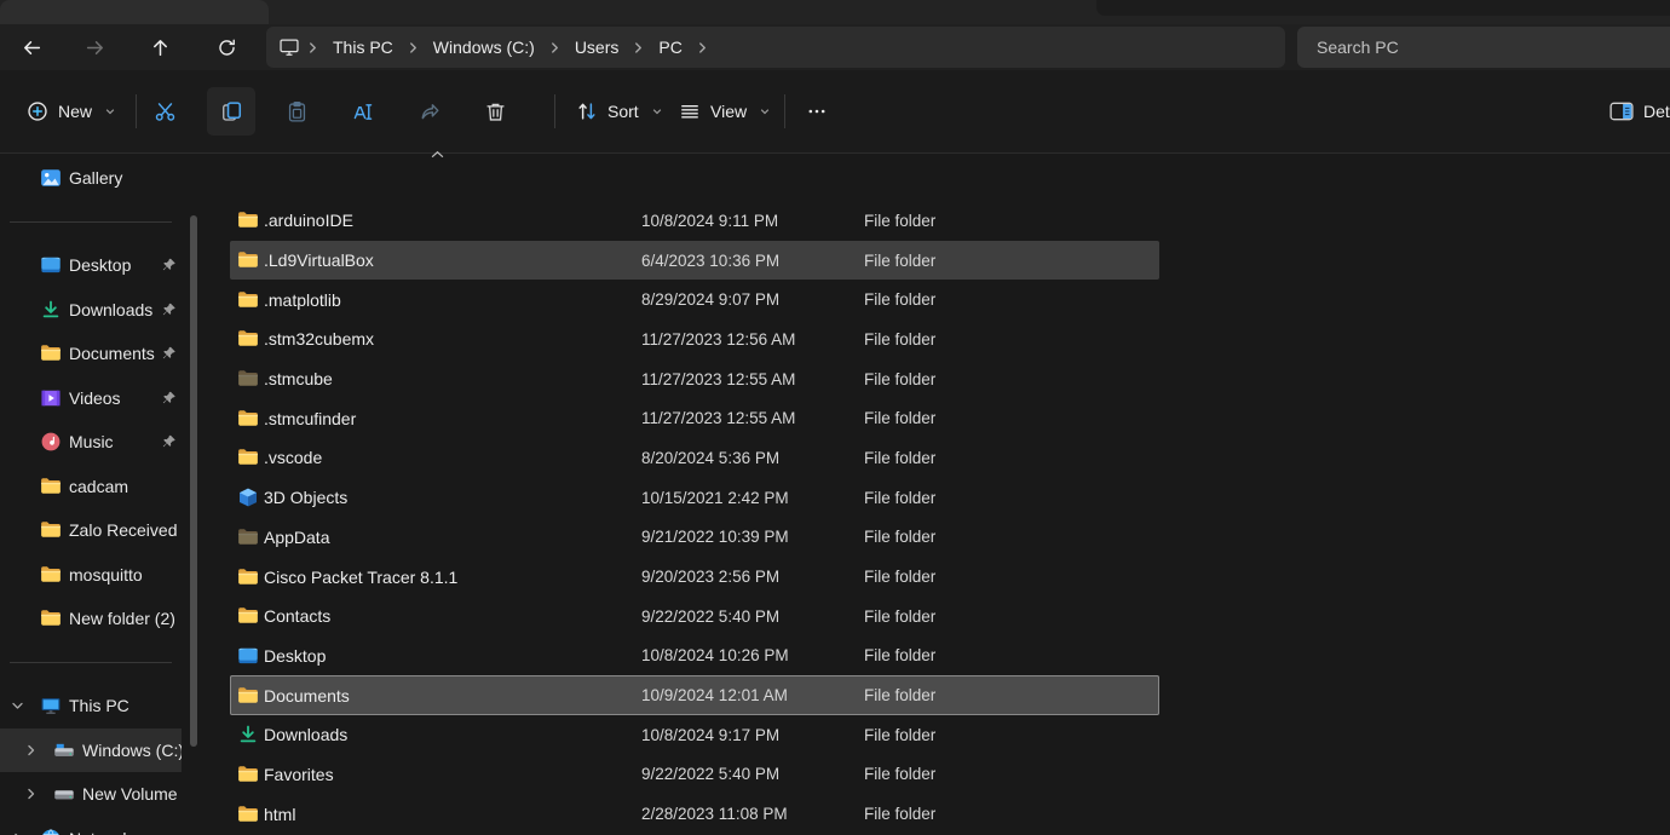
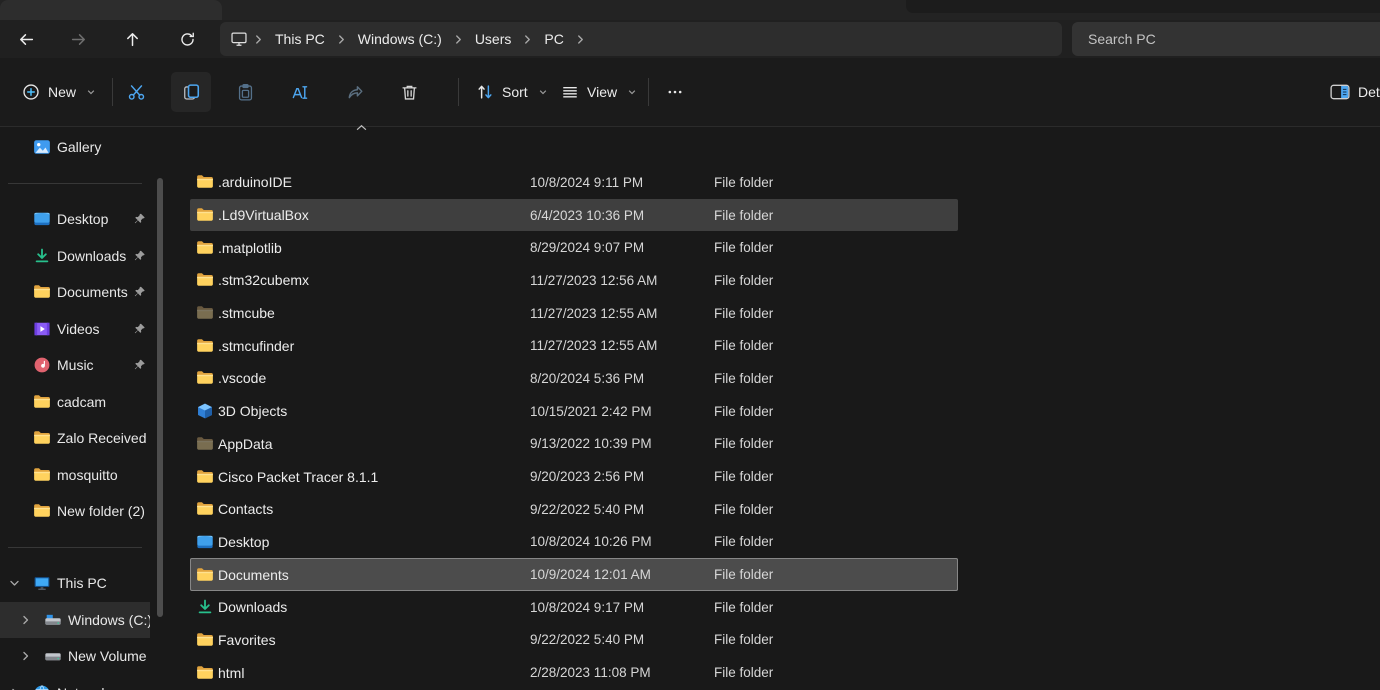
  This PC
  Windows (C:)
  Users
  PC
  Search PC
  New
  Sort
  View
  Gallery
  Desktop
  Downloads
  Documents
  Videos
  Music
  cadcam
  Zalo Received
  mosquitto
  New folder (2)
  This PC
  Windows (C:)
  .arduinoIDE
  10/8/2024 9:11 PM
  File folder
  .Ld9VirtualBox
  6/4/2023 10:36 PM
  File folder
  .matplotlib
  8/29/2024 9:07 PM
  File folder
  .stm32cubemx
  11/27/2023 12:56 AM
  File folder
  .stmcube
  11/27/2023 12:55 AM
  File folder
  .stmcufinder
  11/27/2023 12:55 AM
  File folder
  .vscode
  8/20/2024 5:36 PM
  File folder
  3D Objects
  10/15/2021 2:42 PM
  File folder
  AppData
- 9/21/2022 10:39 PM
+ 9/13/2022 10:39 PM
  File folder
  Cisco Packet Tracer 8.1.1
  9/20/2023 2:56 PM
  File folder
  Contacts
  9/22/2022 5:40 PM
  File folder
  Desktop
  10/8/2024 10:26 PM
  File folder
  Documents
  10/9/2024 12:01 AM
  File folder
  Downloads
  10/8/2024 9:17 PM
  File folder
  Favorites
  9/22/2022 5:40 PM
  File folder
  html
  2/28/2023 11:08 PM
  File folder
